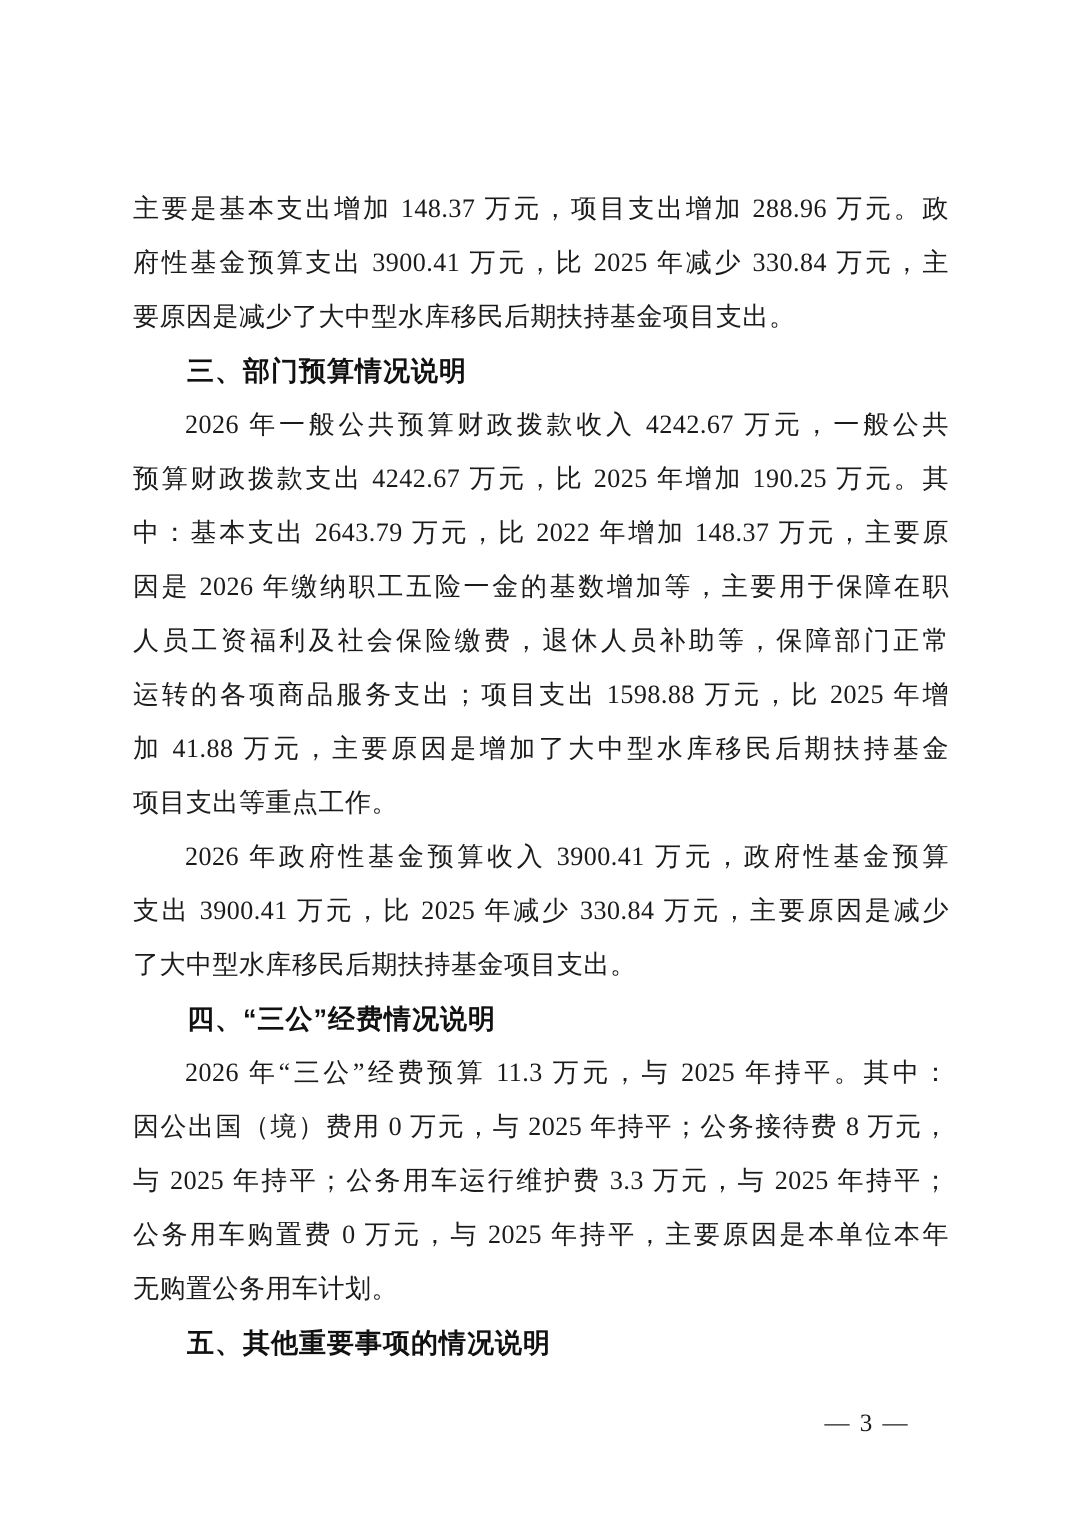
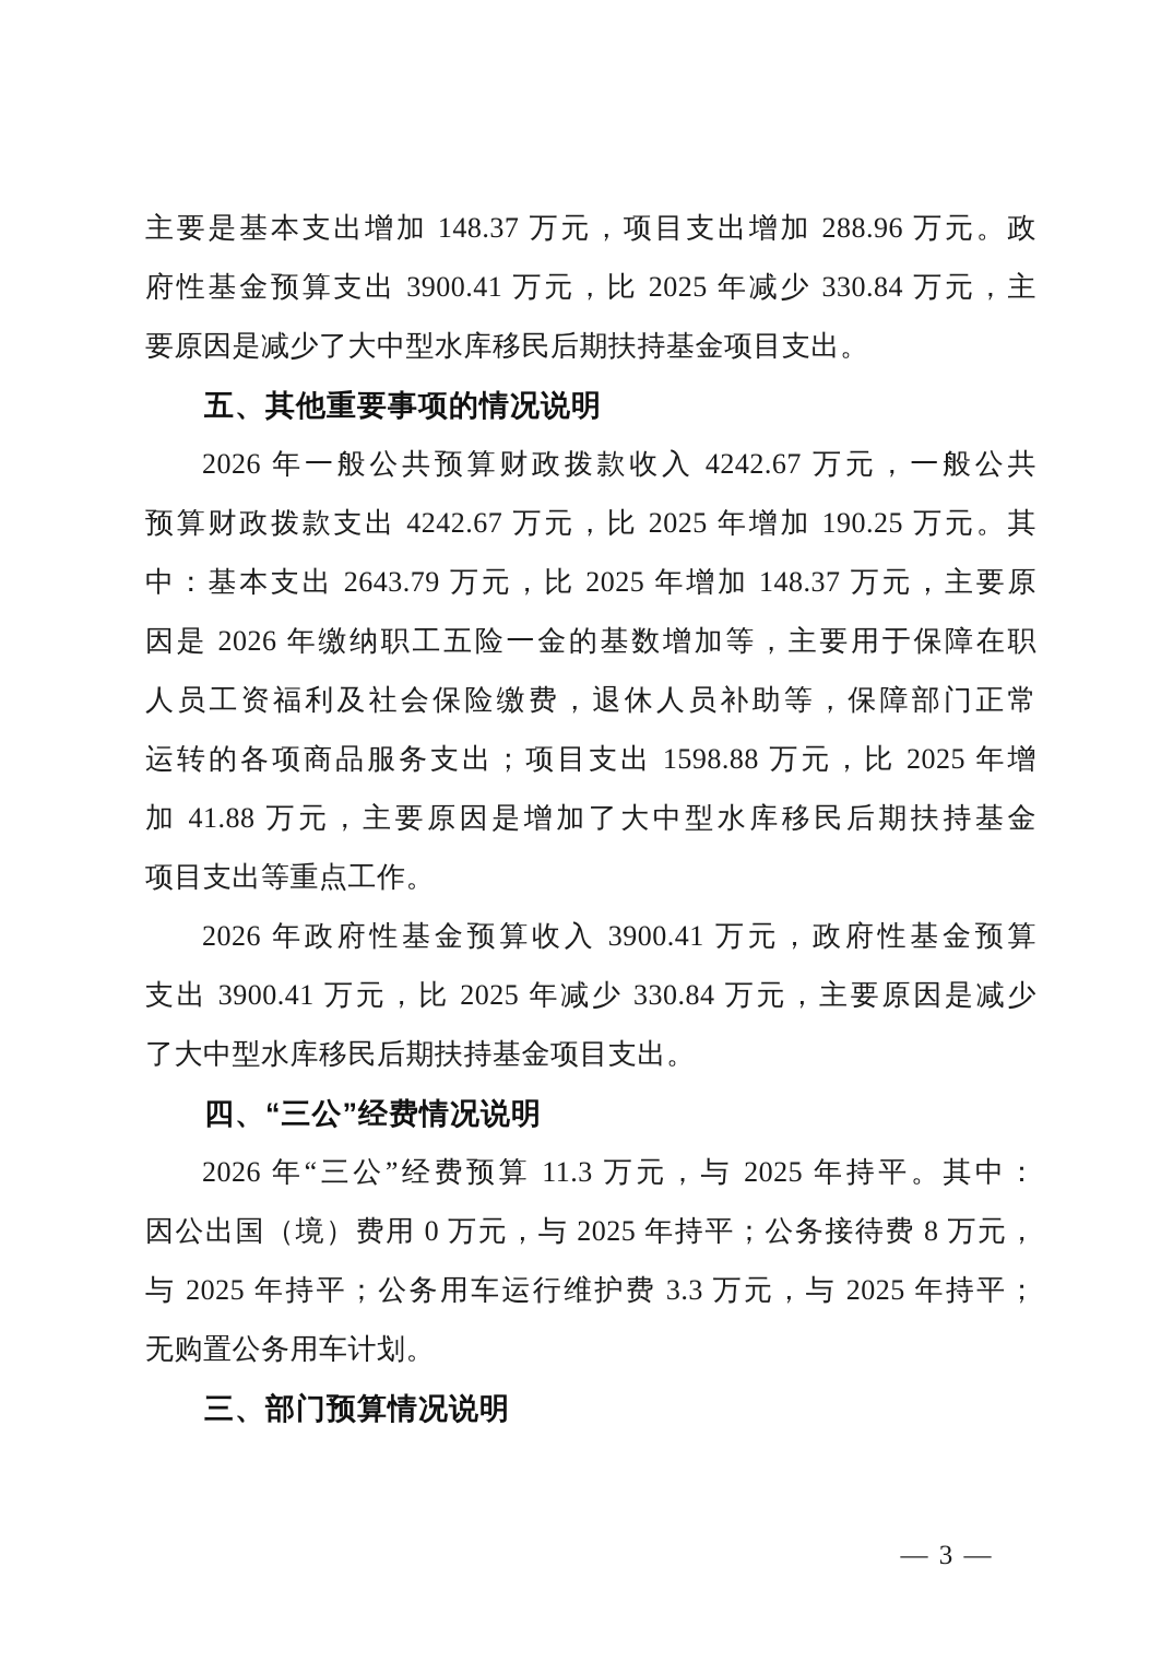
  主要是基本支出增加 148.37 万元，项目支出增加 288.96 万元。政
  府性基金预算支出 3900.41 万元，比 2025 年减少 330.84 万元，主
  要原因是减少了大中型水库移民后期扶持基金项目支出。
- 三、部门预算情况说明
+ 五、其他重要事项的情况说明
  2026 年一般公共预算财政拨款收入 4242.67 万元，一般公共
  预算财政拨款支出 4242.67 万元，比 2025 年增加 190.25 万元。其
- 中：基本支出 2643.79 万元，比 2022 年增加 148.37 万元，主要原
+ 中：基本支出 2643.79 万元，比 2025 年增加 148.37 万元，主要原
  因是 2026 年缴纳职工五险一金的基数增加等，主要用于保障在职
  人员工资福利及社会保险缴费，退休人员补助等，保障部门正常
  运转的各项商品服务支出；项目支出 1598.88 万元，比 2025 年增
  加 41.88 万元，主要原因是增加了大中型水库移民后期扶持基金
  项目支出等重点工作。
  2026 年政府性基金预算收入 3900.41 万元，政府性基金预算
  支出 3900.41 万元，比 2025 年减少 330.84 万元，主要原因是减少
  了大中型水库移民后期扶持基金项目支出。
  四、“三公”经费情况说明
  2026 年“三公”经费预算 11.3 万元，与 2025 年持平。其中：
  因公出国（境）费用 0 万元，与 2025 年持平；公务接待费 8 万元，
  与 2025 年持平；公务用车运行维护费 3.3 万元，与 2025 年持平；
- 公务用车购置费 0 万元，与 2025 年持平，主要原因是本单位本年
  无购置公务用车计划。
- 五、其他重要事项的情况说明
+ 三、部门预算情况说明
  — 3 —
